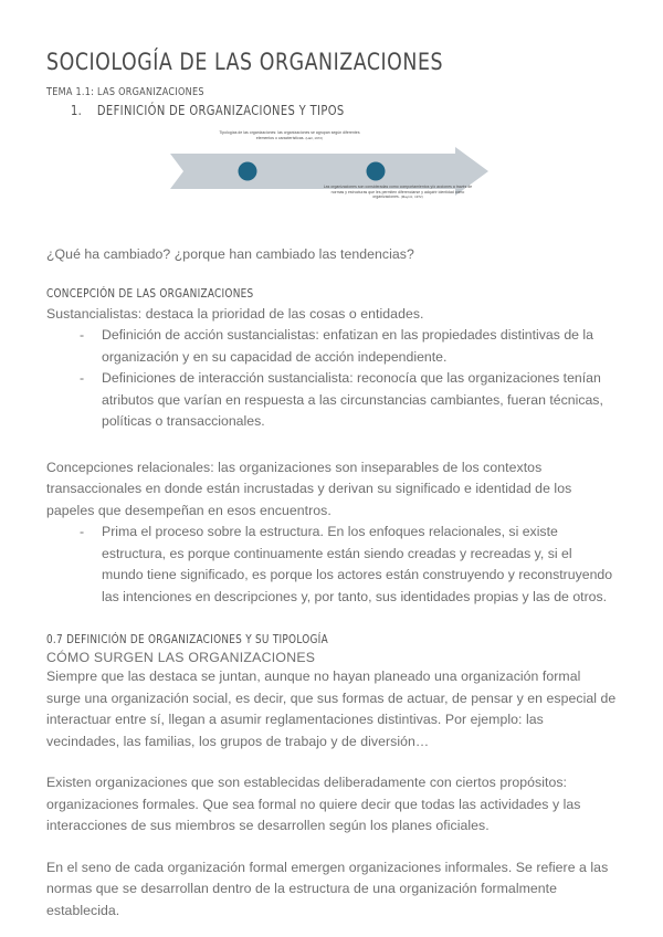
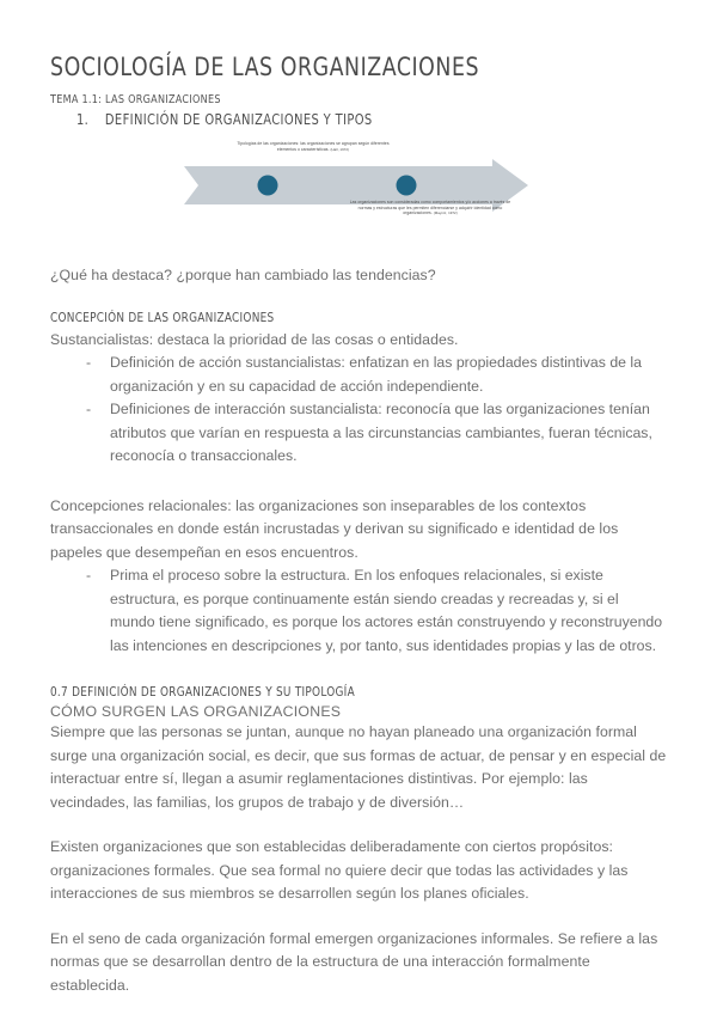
  SOCIOLOGÍA DE LAS ORGANIZACIONES
  TEMA 1.1: LAS ORGANIZACIONES
  1. DEFINICIÓN DE ORGANIZACIONES Y TIPOS
- ¿Qué ha cambiado? ¿porque han cambiado las tendencias?
+ ¿Qué ha destaca? ¿porque han cambiado las tendencias?
  CONCEPCIÓN DE LAS ORGANIZACIONES
  Sustancialistas: destaca la prioridad de las cosas o entidades.
  -
  Definición de acción sustancialistas: enfatizan en las propiedades distintivas de la organización y en su capacidad de acción independiente.
  -
- Definiciones de interacción sustancialista: reconocía que las organizaciones tenían atributos que varían en respuesta a las circunstancias cambiantes, fueran técnicas, políticas o transaccionales.
+ Definiciones de interacción sustancialista: reconocía que las organizaciones tenían atributos que varían en respuesta a las circunstancias cambiantes, fueran técnicas, reconocía o transaccionales.
  Concepciones relacionales: las organizaciones son inseparables de los contextos transaccionales en donde están incrustadas y derivan su significado e identidad de los papeles que desempeñan en esos encuentros.
  -
  Prima el proceso sobre la estructura. En los enfoques relacionales, si existe estructura, es porque continuamente están siendo creadas y recreadas y, si el mundo tiene significado, es porque los actores están construyendo y reconstruyendo las intenciones en descripciones y, por tanto, sus identidades propias y las de otros.
  0.7 DEFINICIÓN DE ORGANIZACIONES Y SU TIPOLOGÍA
  CÓMO SURGEN LAS ORGANIZACIONES
- Siempre que las destaca se juntan, aunque no hayan planeado una organización formal surge una organización social, es decir, que sus formas de actuar, de pensar y en especial de interactuar entre sí, llegan a asumir reglamentaciones distintivas. Por ejemplo: las vecindades, las familias, los grupos de trabajo y de diversión…
+ Siempre que las personas se juntan, aunque no hayan planeado una organización formal surge una organización social, es decir, que sus formas de actuar, de pensar y en especial de interactuar entre sí, llegan a asumir reglamentaciones distintivas. Por ejemplo: las vecindades, las familias, los grupos de trabajo y de diversión…
  Existen organizaciones que son establecidas deliberadamente con ciertos propósitos: organizaciones formales. Que sea formal no quiere decir que todas las actividades y las interacciones de sus miembros se desarrollen según los planes oficiales.
- En el seno de cada organización formal emergen organizaciones informales. Se refiere a las normas que se desarrollan dentro de la estructura de una organización formalmente establecida.
+ En el seno de cada organización formal emergen organizaciones informales. Se refiere a las normas que se desarrollan dentro de la estructura de una interacción formalmente establecida.
